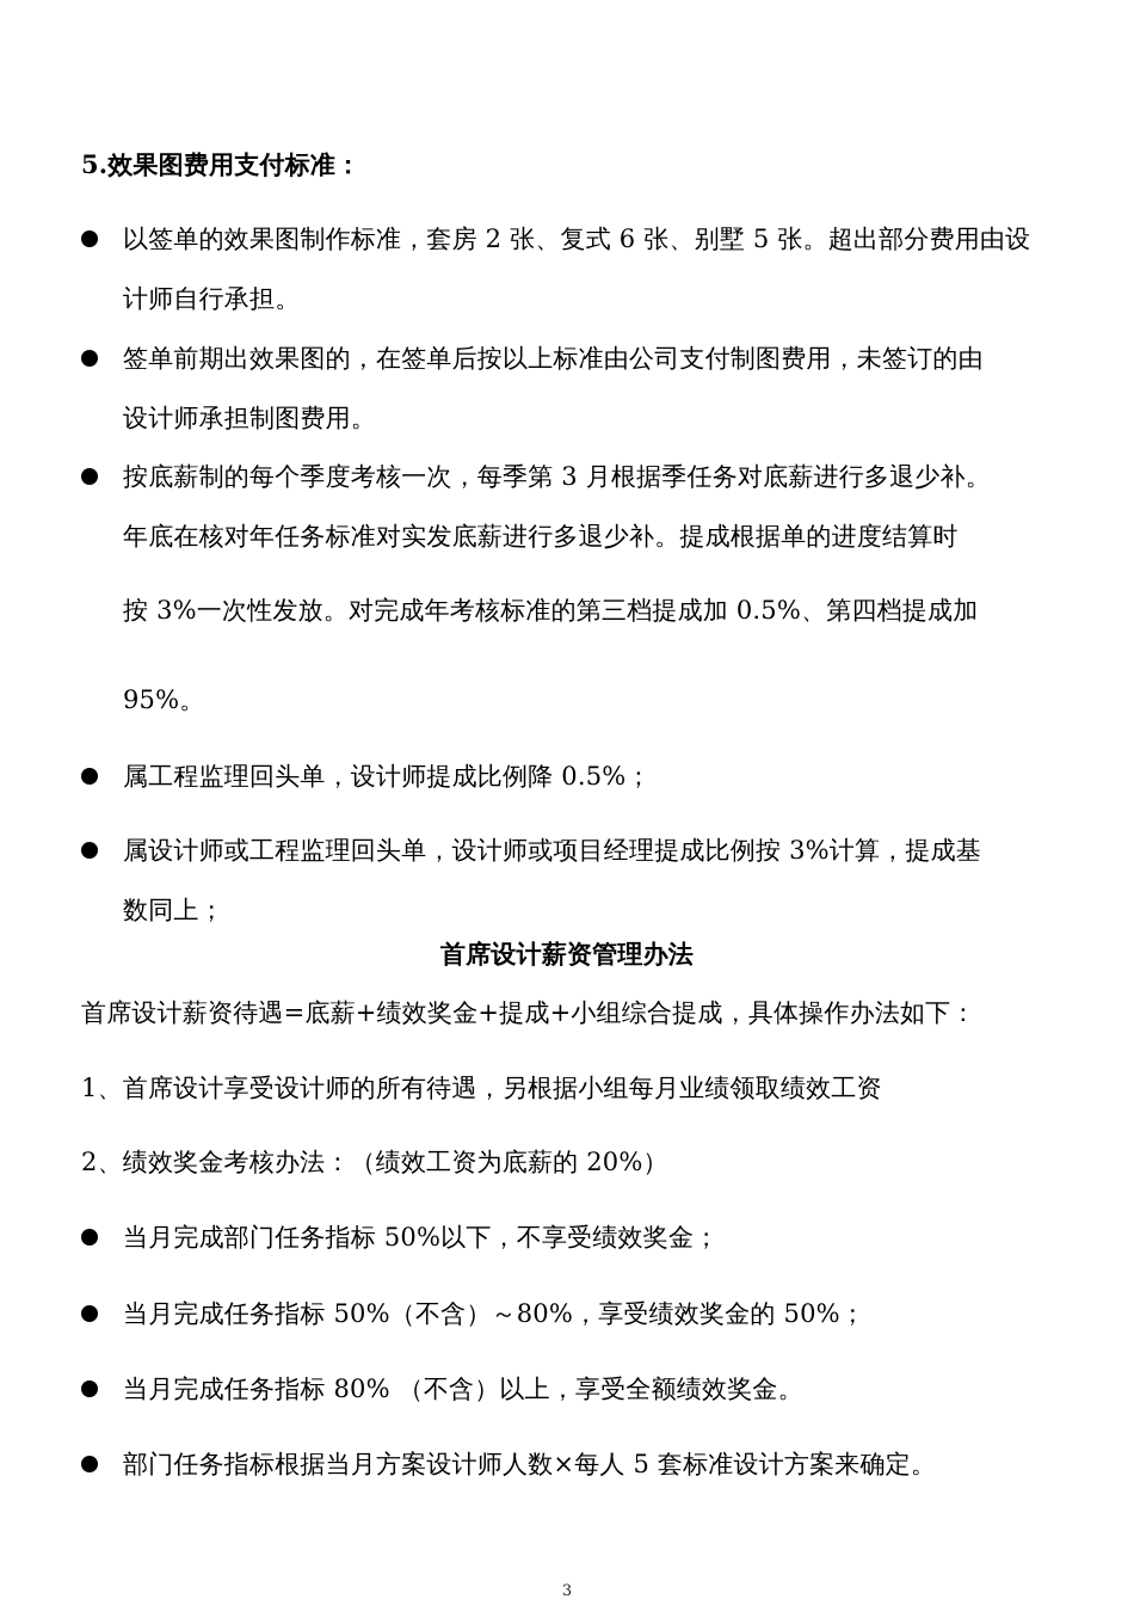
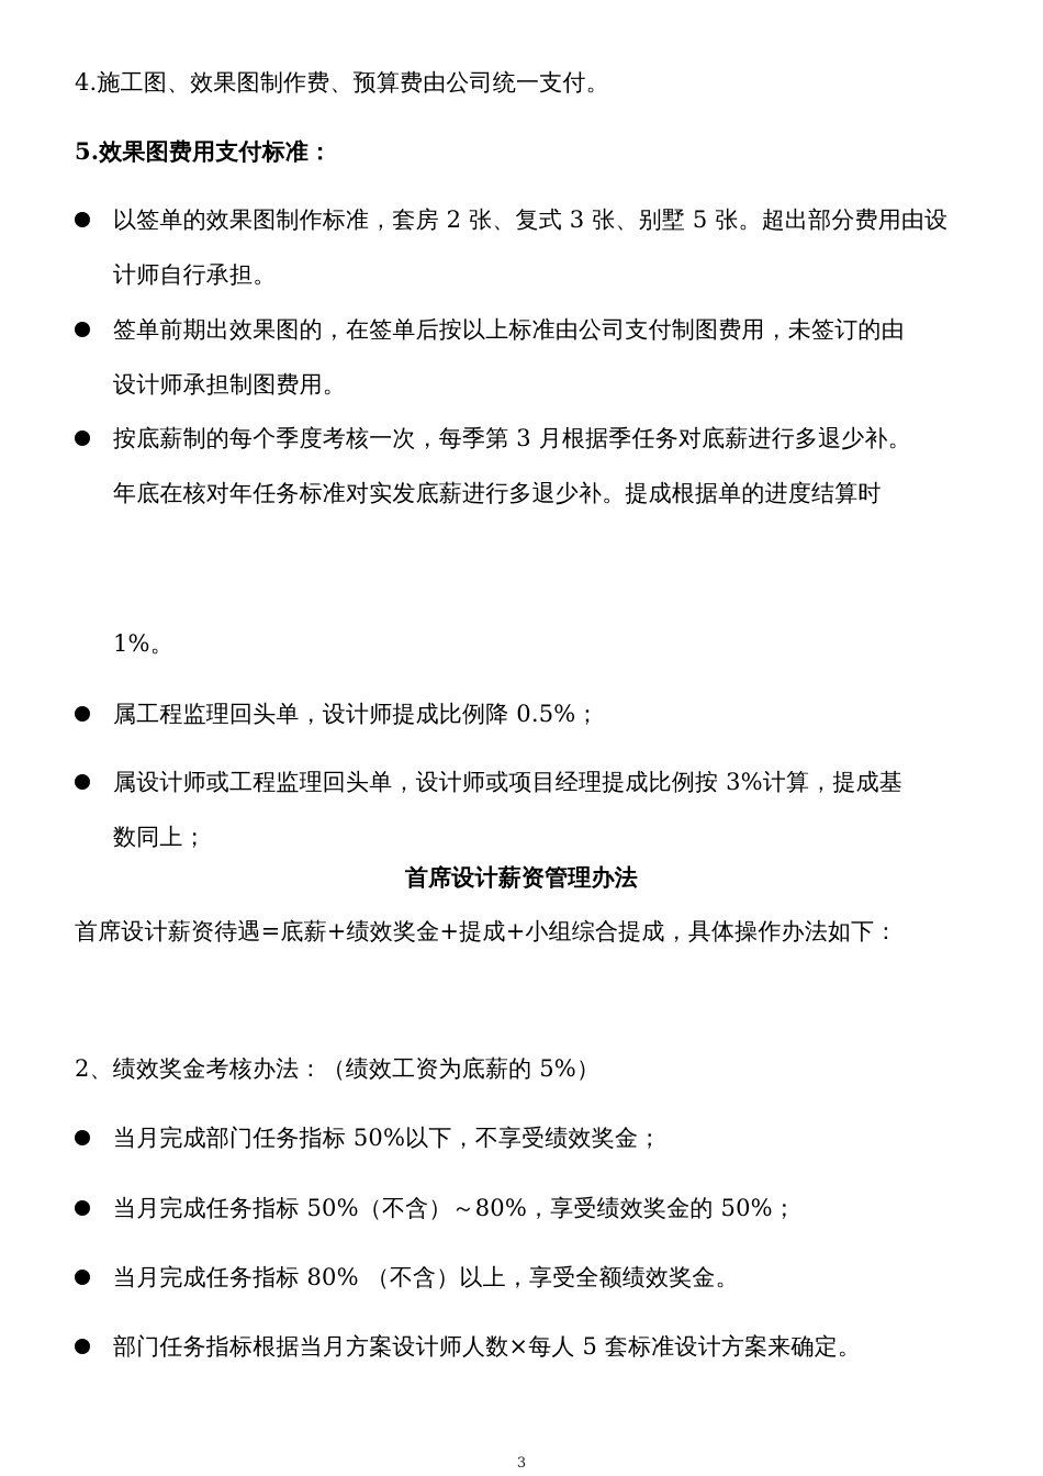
+ 4.施工图、效果图制作费、预算费由公司统一支付。
  5.效果图费用支付标准：
- 以签单的效果图制作标准，套房 2 张、复式 6 张、别墅 5 张。超出部分费用由设
+ 以签单的效果图制作标准，套房 2 张、复式 3 张、别墅 5 张。超出部分费用由设
  计师自行承担。
  签单前期出效果图的，在签单后按以上标准由公司支付制图费用，未签订的由
  设计师承担制图费用。
  按底薪制的每个季度考核一次，每季第 3 月根据季任务对底薪进行多退少补。
  年底在核对年任务标准对实发底薪进行多退少补。提成根据单的进度结算时
- 按 3%一次性发放。对完成年考核标准的第三档提成加 0.5%、第四档提成加
- 95%。
+ 1%。
  属工程监理回头单，设计师提成比例降 0.5%；
  属设计师或工程监理回头单，设计师或项目经理提成比例按 3%计算，提成基
  数同上；
  首席设计薪资管理办法
  首席设计薪资待遇=底薪+绩效奖金+提成+小组综合提成，具体操作办法如下：
- 1、首席设计享受设计师的所有待遇，另根据小组每月业绩领取绩效工资
- 2、绩效奖金考核办法：（绩效工资为底薪的 20%）
+ 2、绩效奖金考核办法：（绩效工资为底薪的 5%）
  当月完成部门任务指标 50%以下，不享受绩效奖金；
  当月完成任务指标 50%（不含）～80%，享受绩效奖金的 50%；
  当月完成任务指标 80% （不含）以上，享受全额绩效奖金。
  部门任务指标根据当月方案设计师人数×每人 5 套标准设计方案来确定。
  3
